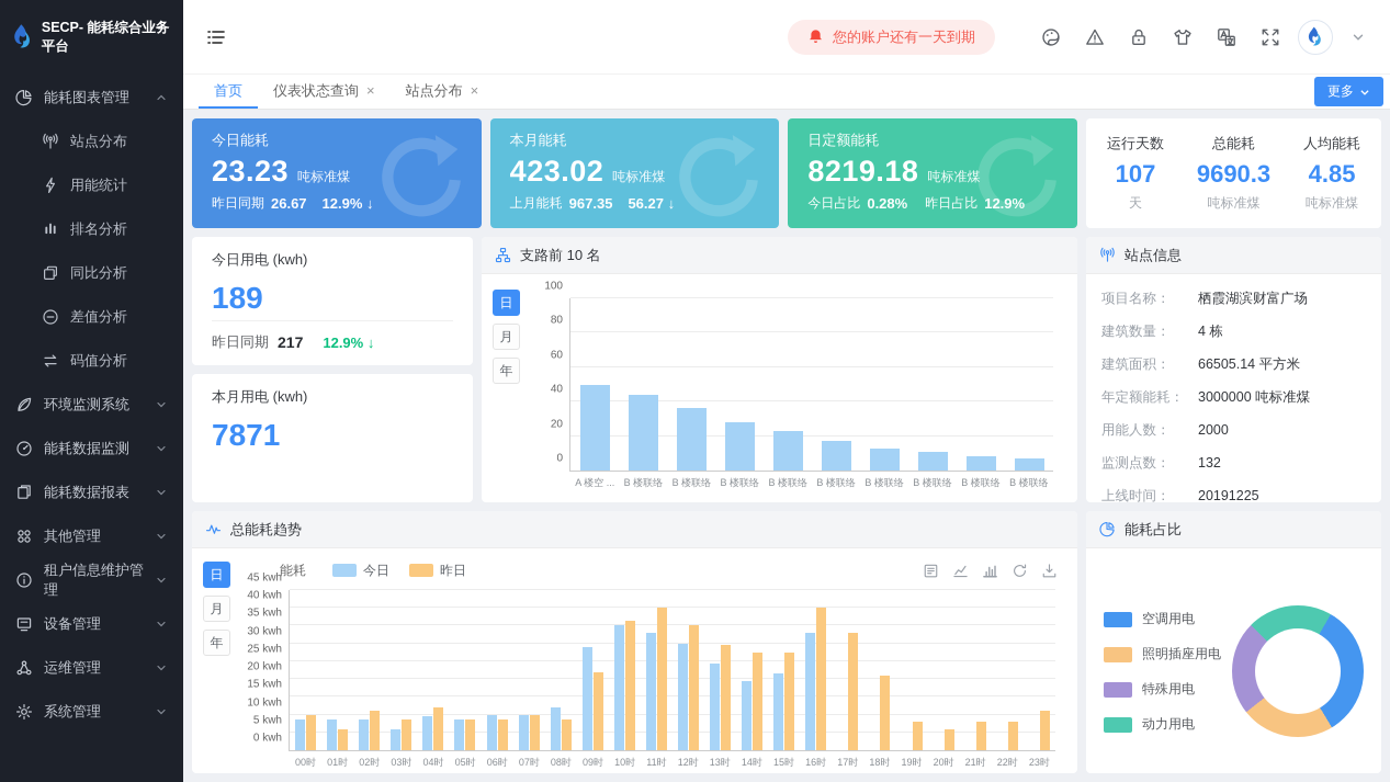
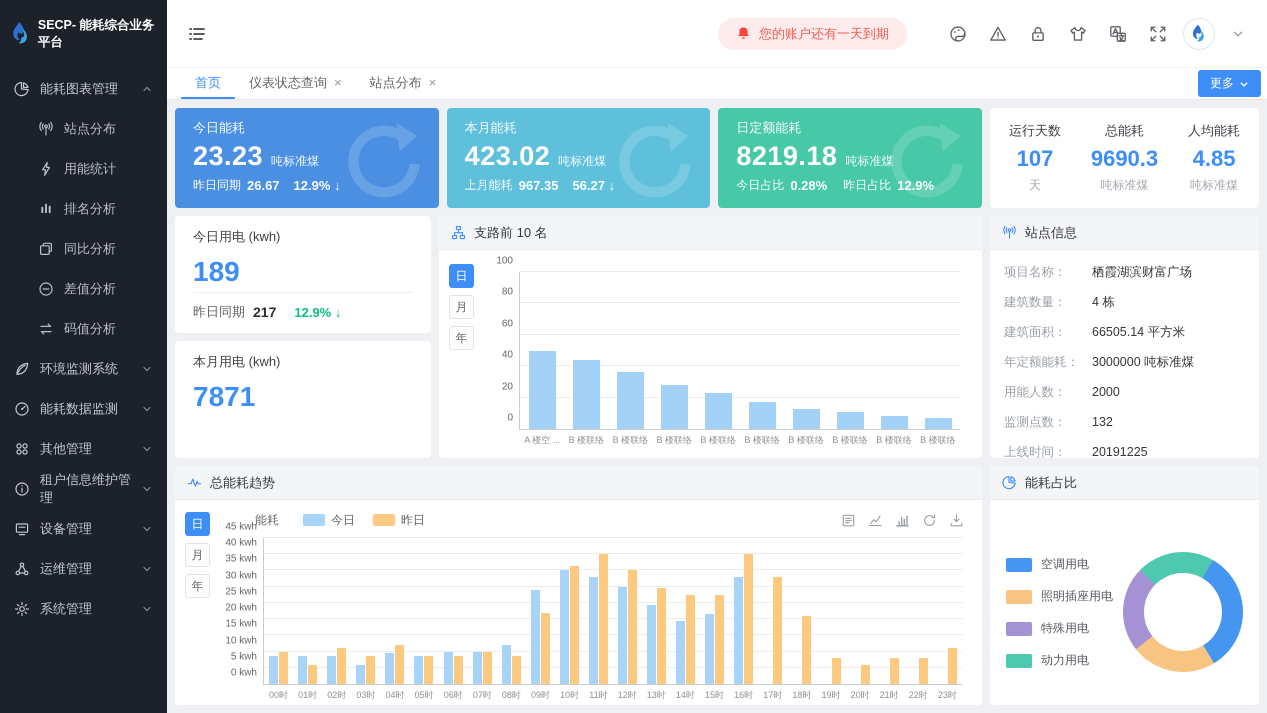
  SECP- 能耗综合业务平台
  能耗图表管理
  站点分布
  用能统计
  排名分析
  同比分析
  差值分析
  码值分析
  环境监测系统
  能耗数据监测
- 能耗数据报表
  其他管理
  租户信息维护管理
  设备管理
  运维管理
  系统管理
  您的账户还有一天到期
  首页
  仪表状态查询
  ×
  站点分布
  ×
  更多
  今日能耗
  23.23
  吨标准煤
  昨日同期
  26.67
  12.9% ↓
  本月能耗
  423.02
  吨标准煤
  上月能耗
  967.35
  56.27 ↓
  日定额能耗
  8219.18
  吨标准煤
  今日占比
  0.28%
  昨日占比
  12.9%
  运行天数
  107
  天
  总能耗
  9690.3
  吨标准煤
  人均能耗
  4.85
  吨标准煤
  今日用电 (kwh)
  189
  昨日同期
  217
  12.9% ↓
  本月用电 (kwh)
  7871
  支路前 10 名
  日
  月
  年
  0
  20
  40
  60
  80
  100
  A 楼空 ...
  B 楼联络
  B 楼联络
  B 楼联络
  B 楼联络
  B 楼联络
  B 楼联络
  B 楼联络
  B 楼联络
  B 楼联络
  站点信息
  项目名称：
  栖霞湖滨财富广场
  建筑数量：
  4 栋
  建筑面积：
  66505.14 平方米
  年定额能耗：
  3000000 吨标准煤
  用能人数：
  2000
  监测点数：
  132
  上线时间：
  20191225
  总能耗趋势
  日
  月
  年
  能耗
  今日
  昨日
  0 kwh
  5 kwh
  10 kwh
  15 kwh
  20 kwh
  25 kwh
  30 kwh
  35 kwh
  40 kwh
  45 kwh
  00时
  01时
  02时
  03时
  04时
  05时
  06时
  07时
  08时
  09时
  10时
  11时
  12时
  13时
  14时
  15时
  16时
  17时
  18时
  19时
  20时
  21时
  22时
  23时
  能耗占比
  空调用电
  照明插座用电
  特殊用电
  动力用电
